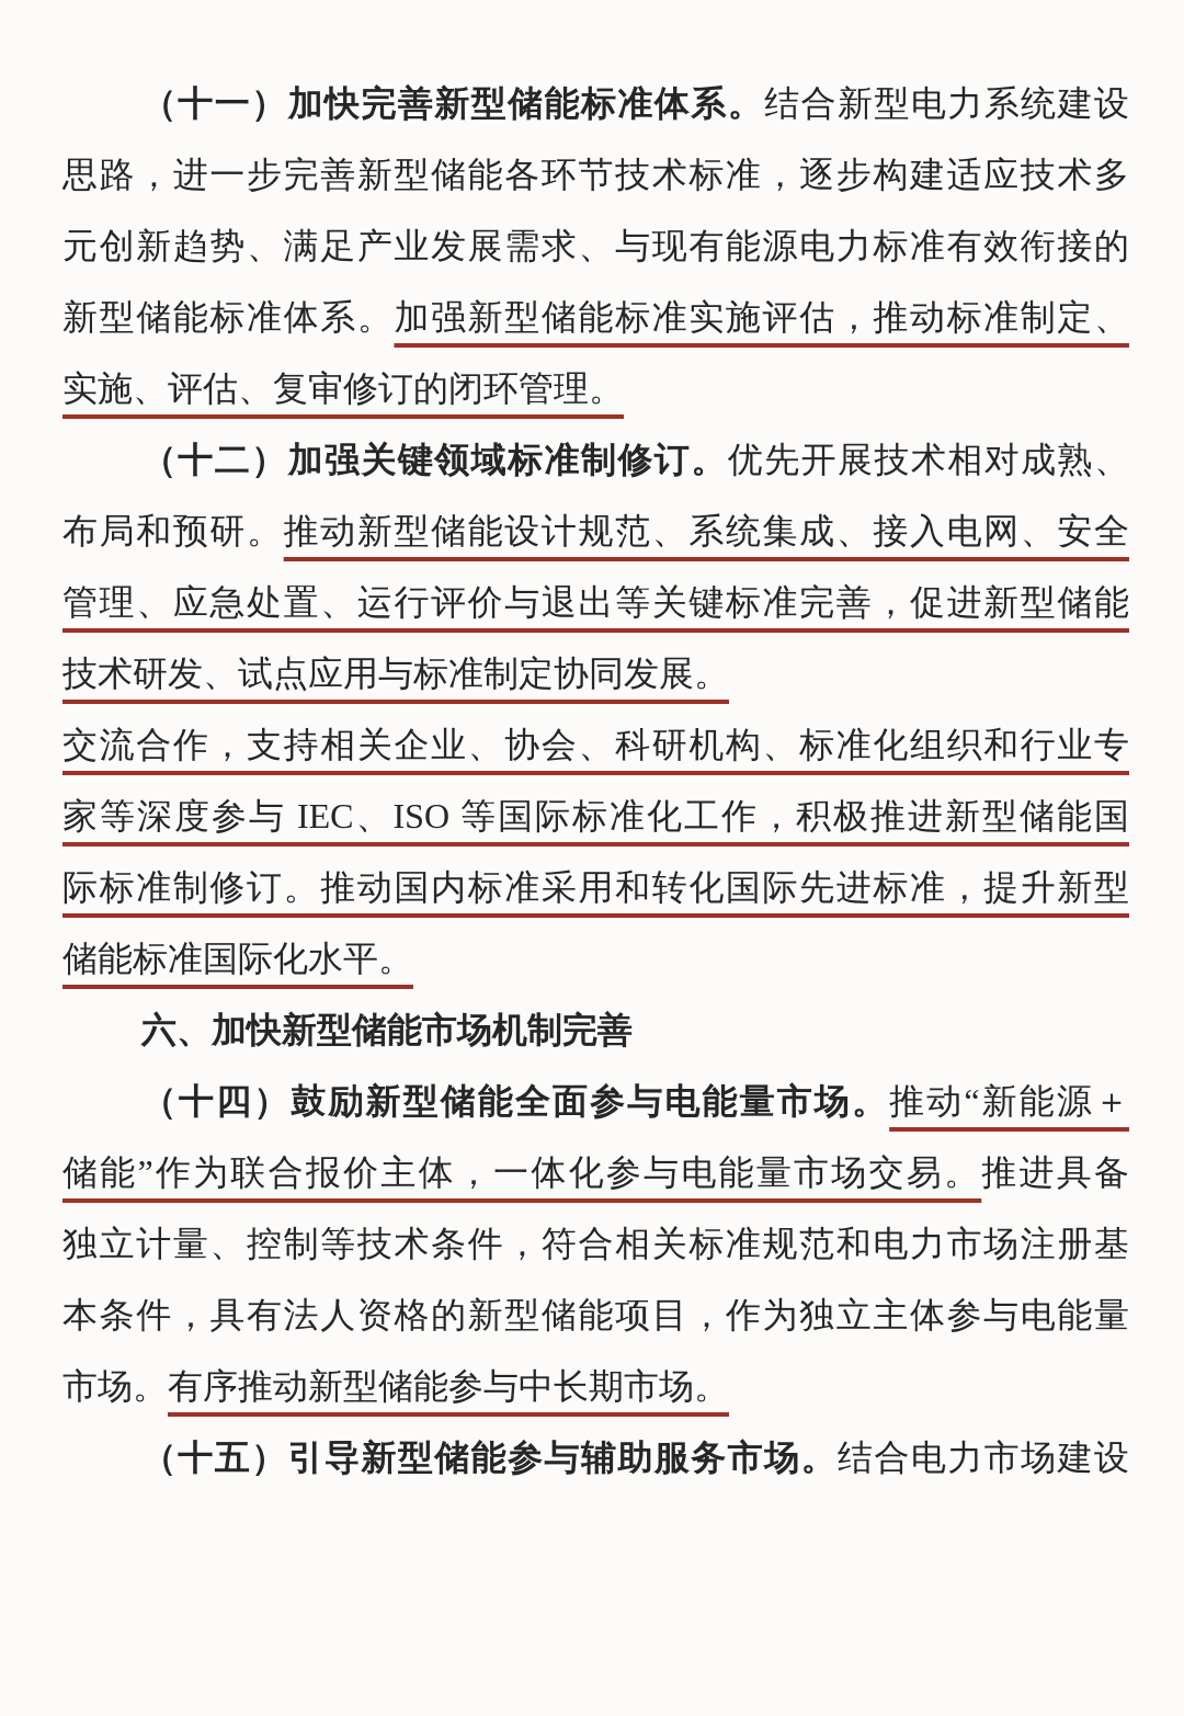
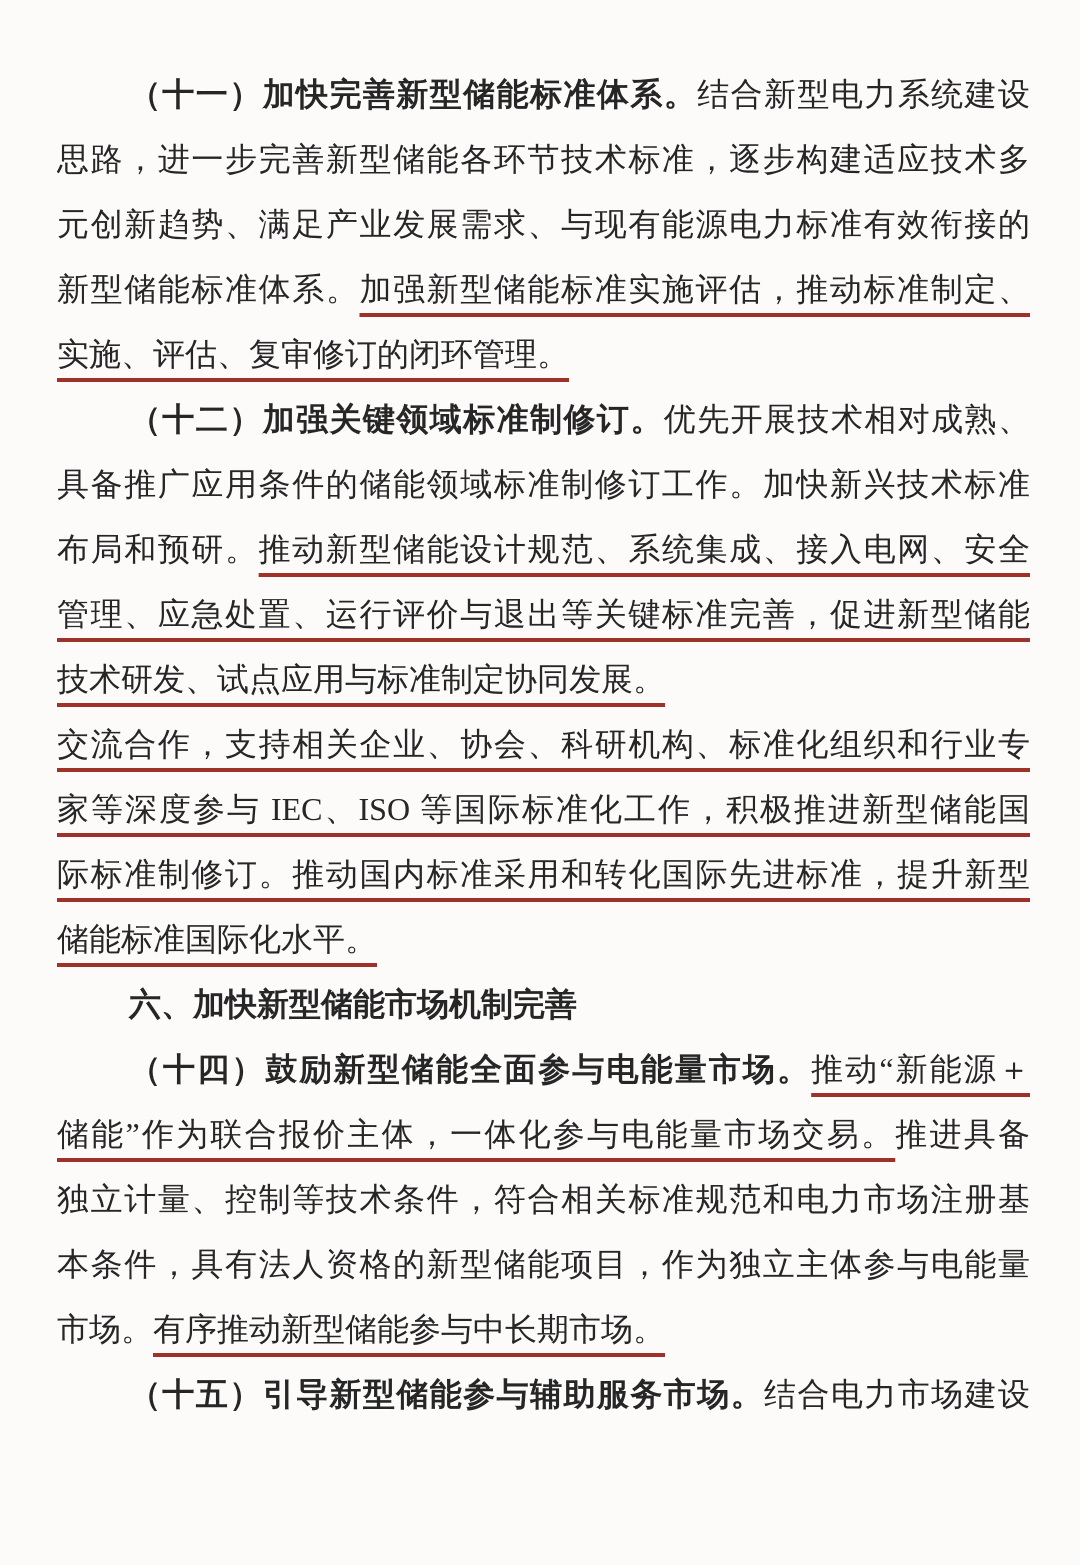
  （十一）加快完善新型储能标准体系。结合新型电力系统建设
  思路，进一步完善新型储能各环节技术标准，逐步构建适应技术多
  元创新趋势、满足产业发展需求、与现有能源电力标准有效衔接的
  新型储能标准体系。加强新型储能标准实施评估，推动标准制定、
  实施、评估、复审修订的闭环管理。
  （十二）加强关键领域标准制修订。优先开展技术相对成熟、
+ 具备推广应用条件的储能领域标准制修订工作。加快新兴技术标准
  布局和预研。推动新型储能设计规范、系统集成、接入电网、安全
  管理、应急处置、运行评价与退出等关键标准完善，促进新型储能
  技术研发、试点应用与标准制定协同发展。
  交流合作，支持相关企业、协会、科研机构、标准化组织和行业专
  家等深度参与 IEC、ISO 等国际标准化工作，积极推进新型储能国
  际标准制修订。推动国内标准采用和转化国际先进标准，提升新型
  储能标准国际化水平。
  六、加快新型储能市场机制完善
  （十四）鼓励新型储能全面参与电能量市场。推动“新能源＋
  储能”作为联合报价主体，一体化参与电能量市场交易。推进具备
  独立计量、控制等技术条件，符合相关标准规范和电力市场注册基
  本条件，具有法人资格的新型储能项目，作为独立主体参与电能量
  市场。有序推动新型储能参与中长期市场。
  （十五）引导新型储能参与辅助服务市场。结合电力市场建设
